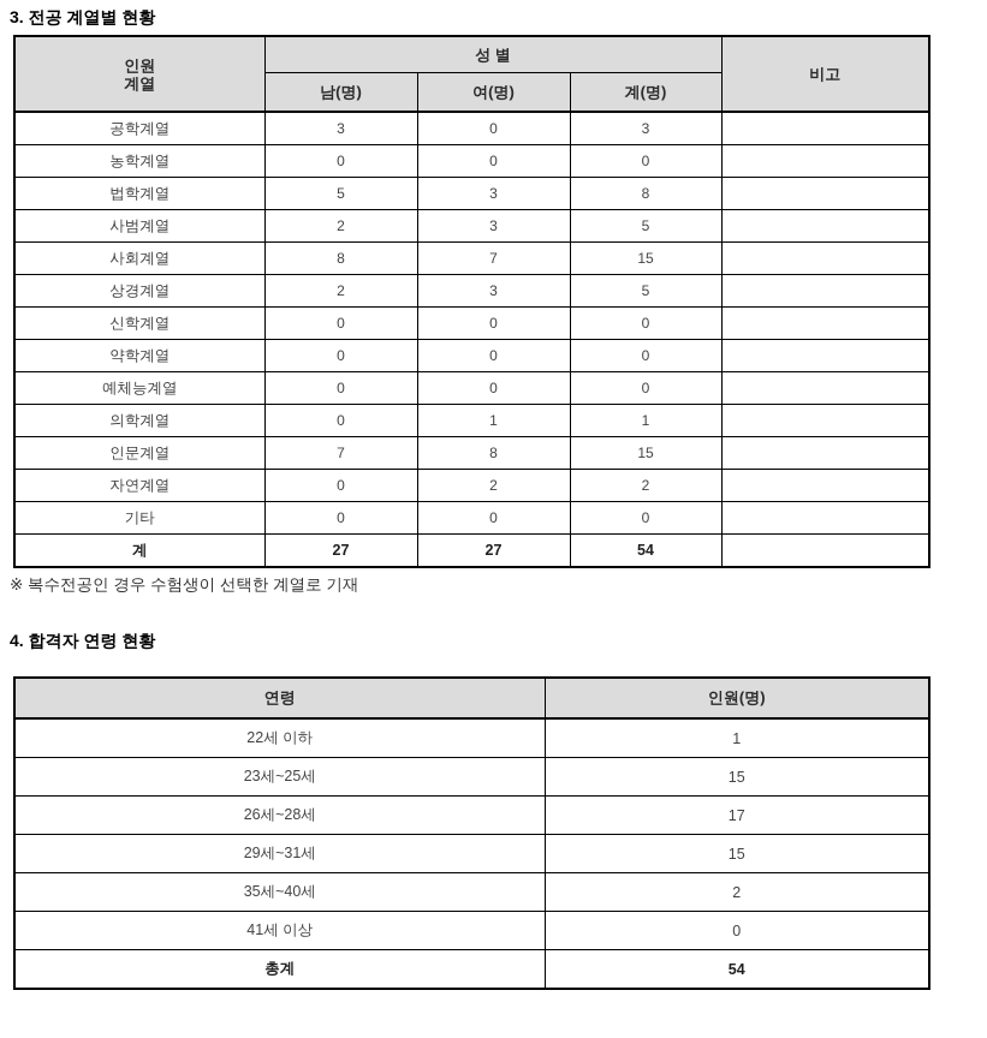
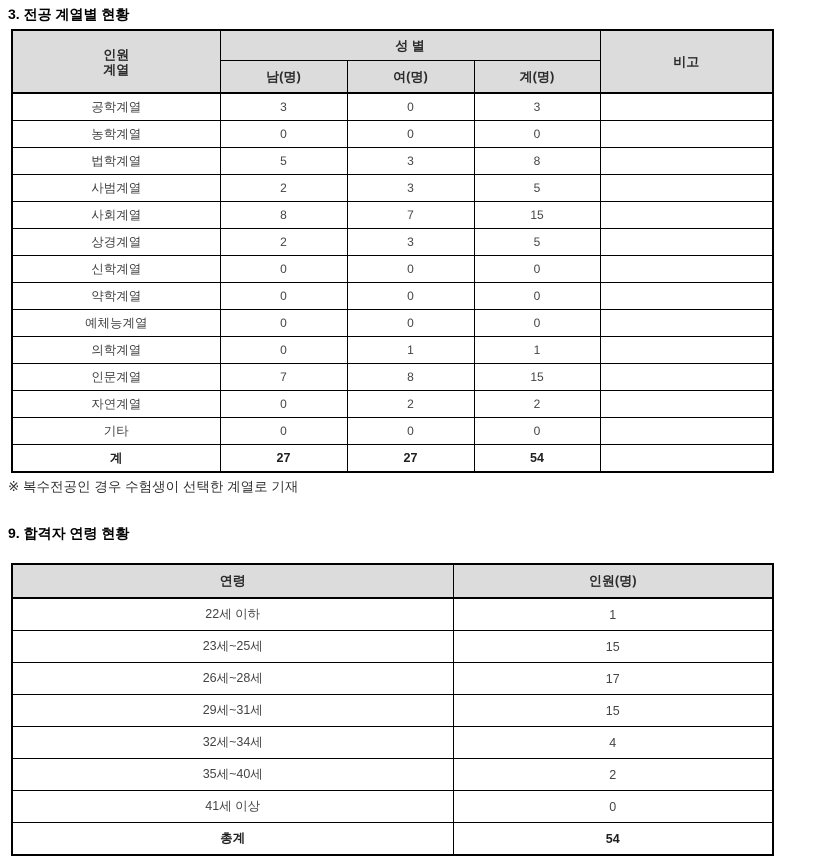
  3. 전공 계열별 현황
  인원 계열	성 별	비고
  남(명)	여(명)	계(명)
  공학계열	3	0	3
  농학계열	0	0	0
  법학계열	5	3	8
  사범계열	2	3	5
  사회계열	8	7	15
  상경계열	2	3	5
  신학계열	0	0	0
  약학계열	0	0	0
  예체능계열	0	0	0
  의학계열	0	1	1
  인문계열	7	8	15
  자연계열	0	2	2
  기타	0	0	0
  계	27	27	54
  ※ 복수전공인 경우 수험생이 선택한 계열로 기재
- 4. 합격자 연령 현황
+ 9. 합격자 연령 현황
  연령	인원(명)
  22세 이하	1
  23세~25세	15
  26세~28세	17
  29세~31세	15
+ 32세~34세	4
  35세~40세	2
  41세 이상	0
  총계	54
